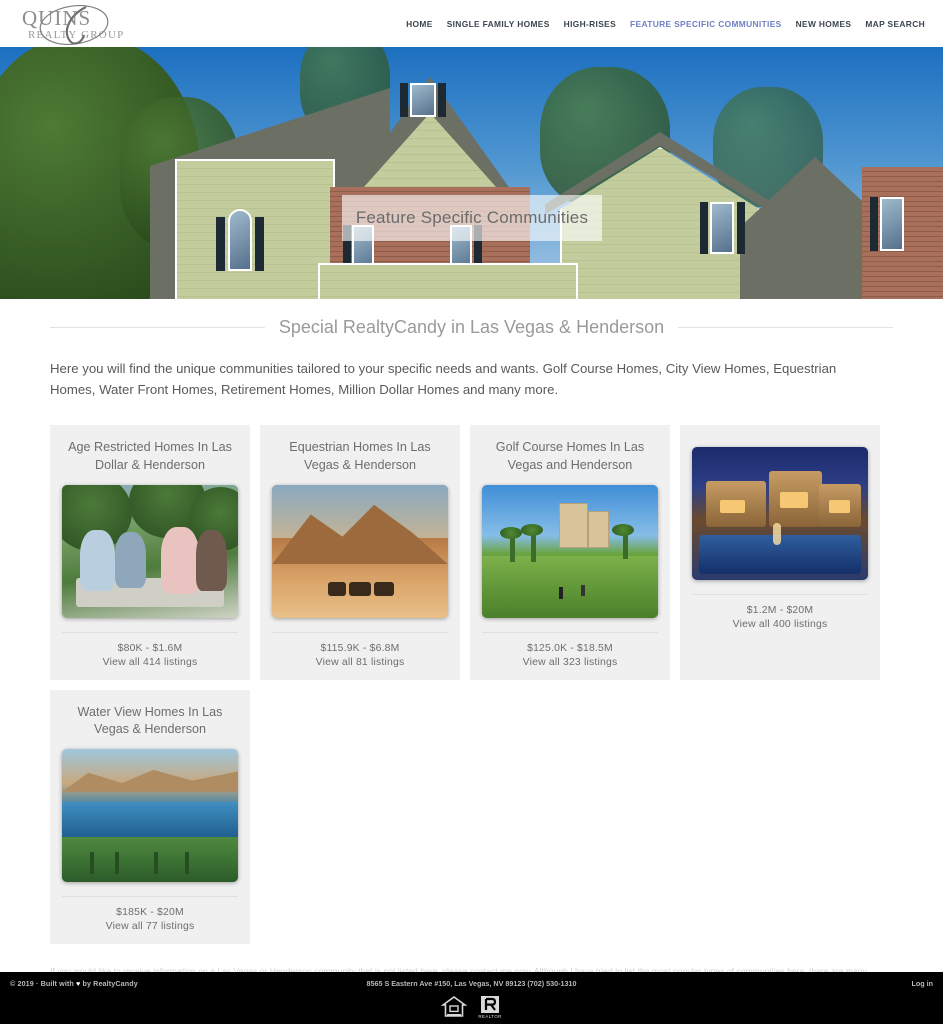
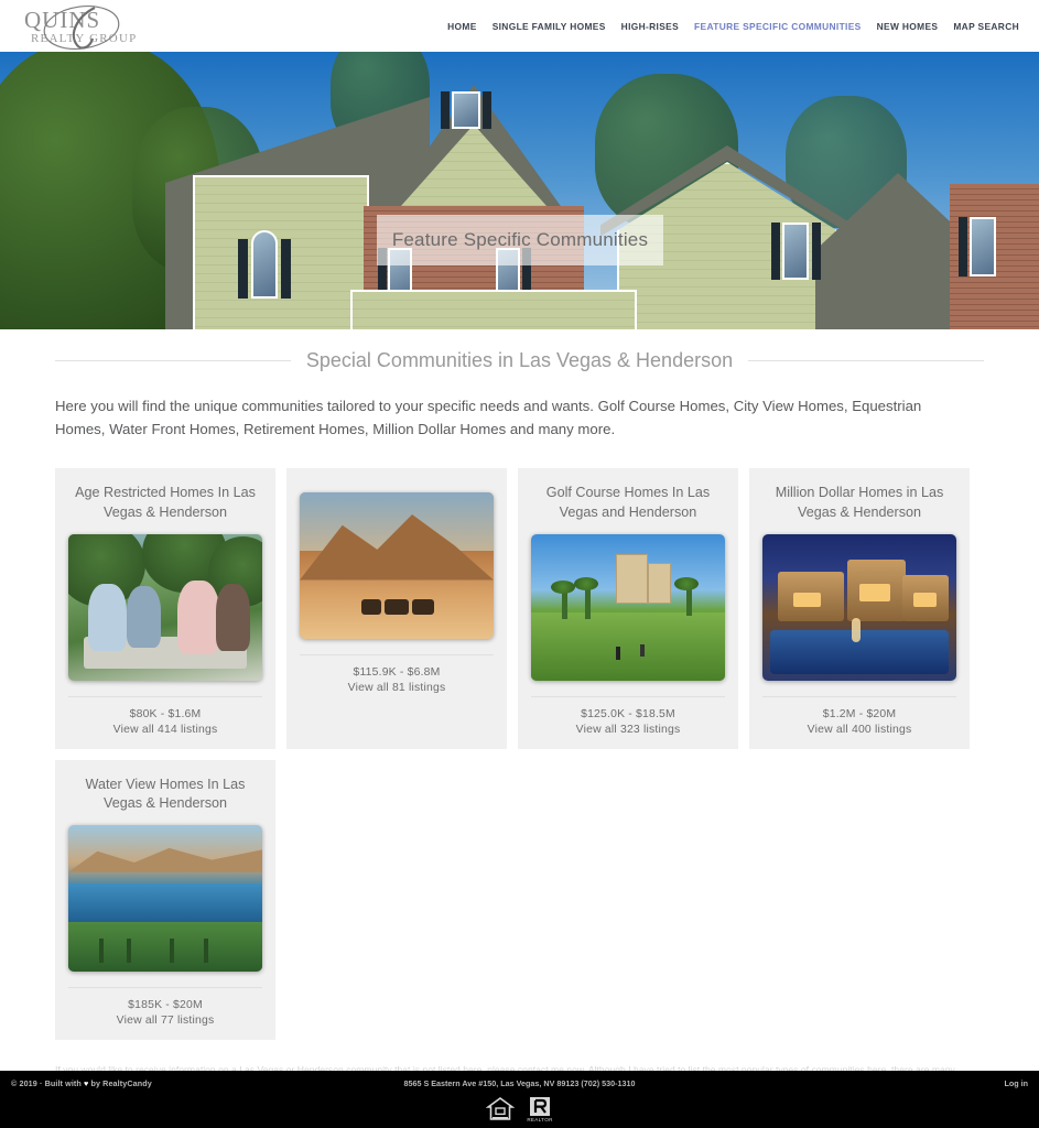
  QUINS
  REALTY GROUP
  HOME
  SINGLE FAMILY HOMES
  HIGH-RISES
  FEATURE SPECIFIC COMMUNITIES
  NEW HOMES
  MAP SEARCH
  Feature Specific Communities
- Special RealtyCandy in Las Vegas & Henderson
+ Special Communities in Las Vegas & Henderson
  Here you will find the unique communities tailored to your specific needs and wants. Golf Course Homes, City View Homes, Equestrian Homes, Water Front Homes, Retirement Homes, Million Dollar Homes and many more.
- Age Restricted Homes In Las Dollar & Henderson
+ Age Restricted Homes In Las Vegas & Henderson
  $80K - $1.6M
  View all 414 listings
- Equestrian Homes In Las Vegas & Henderson
  $115.9K - $6.8M
  View all 81 listings
  Golf Course Homes In Las Vegas and Henderson
  $125.0K - $18.5M
  View all 323 listings
+ Million Dollar Homes in Las Vegas & Henderson
  $1.2M - $20M
  View all 400 listings
  Water View Homes In Las Vegas & Henderson
  $185K - $20M
  View all 77 listings
  © 2019 · Built with ♥ by RealtyCandy
  8565 S Eastern Ave #150, Las Vegas, NV 89123 (702) 530-1310
  Log in
